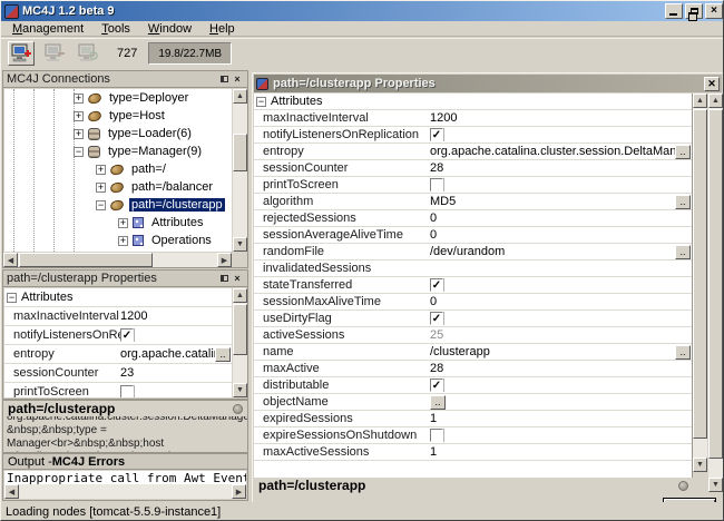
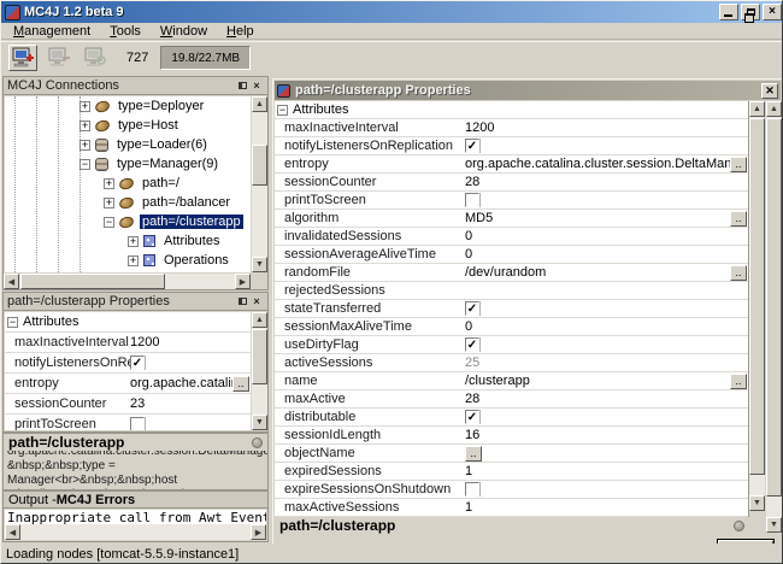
  MC4J 1.2 beta 9
  ×
  Management
  Tools
  Window
  Help
  727
  19.8/22.7MB
  MC4J Connections
  ×
  +
  type=Deployer
  +
  type=Host
  +
  type=Loader(6)
  −
  type=Manager(9)
  +
  path=/
  +
  path=/balancer
  −
  path=/clusterapp
  +
  Attributes
  +
  Operations
  path=/clusterapp Properties
  ×
  −
  Attributes
  maxInactiveInterval
  1200
  notifyListenersOnR
  ✓
  entropy
  org.apache.catali
  ..
  sessionCounter
  23
  printToScreen
  path=/clusterapp
  org.apache.catalina.cluster.session.DeltaManage
  &nbsp;&nbsp;type = Manager<br>&nbsp;&nbsp;host
  Output -
  MC4J Errors
  Inappropriate call from Awt Even
  path=/clusterapp Properties
  ✕
  −
  Attributes
  maxInactiveInterval
  1200
  notifyListenersOnReplication
  ✓
  entropy
  org.apache.catalina.cluster.session.DeltaMan
  ..
  sessionCounter
  28
  printToScreen
  algorithm
  MD5
  ..
- rejectedSessions
+ invalidatedSessions
  0
  sessionAverageAliveTime
  0
  randomFile
  /dev/urandom
  ..
- invalidatedSessions
+ rejectedSessions
  stateTransferred
  ✓
  sessionMaxAliveTime
  0
  useDirtyFlag
  ✓
  activeSessions
  25
  name
  /clusterapp
  ..
  maxActive
  28
  distributable
  ✓
+ sessionIdLength
+ 16
  objectName
  ..
  expiredSessions
  1
  expireSessionsOnShutdown
  maxActiveSessions
  1
  path=/clusterapp
  Loading nodes [tomcat-5.5.9-instance1]
